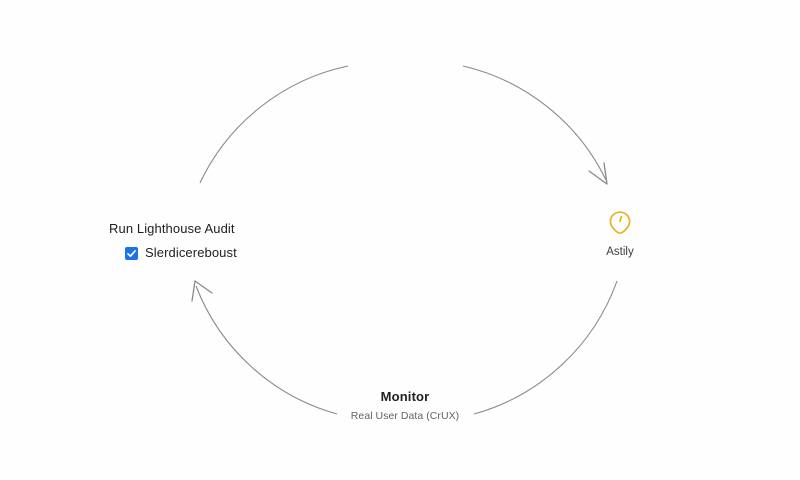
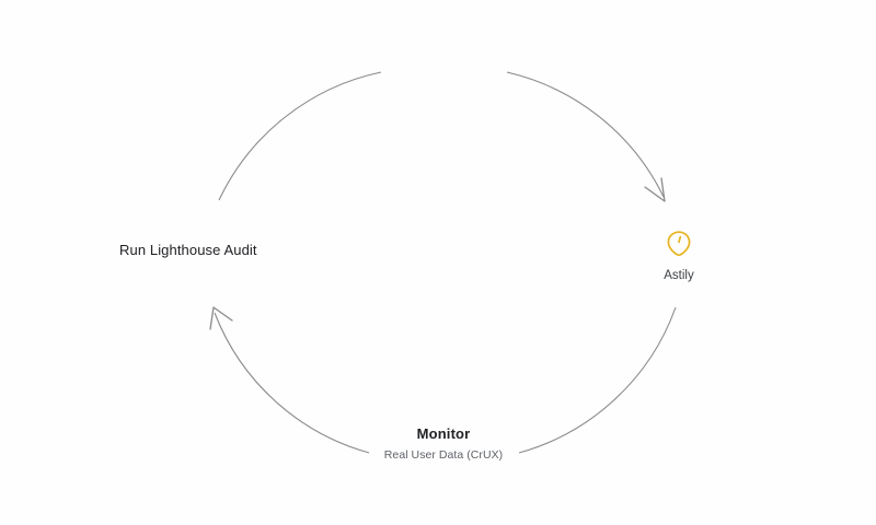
  Astily
  Monitor
  Real User Data (CrUX)
  Run Lighthouse Audit
- Slerdicereboust
